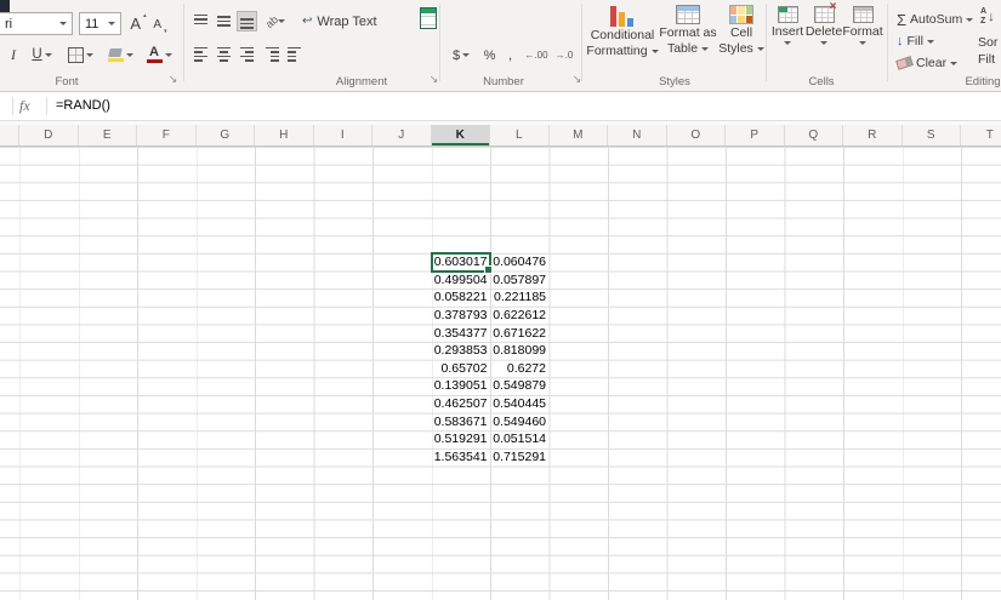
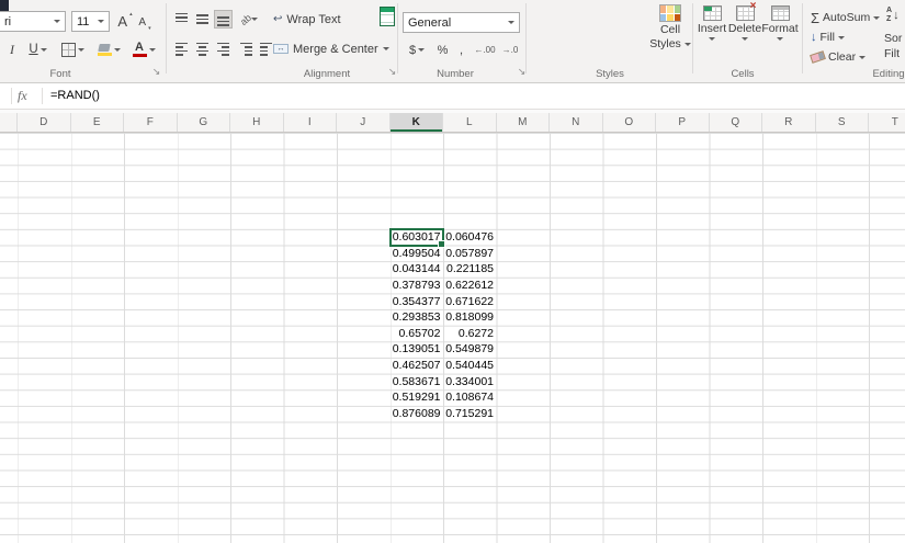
  ri
  11
  A
  A
  I
  U
  A
  Font
  ↘
  ↩
  Wrap Text
+ Merge & Center
  Alignment
  ↘
+ General
  $
  %
  ,
  ←.00
  →.0
  Number
  ↘
- Conditional
- Formatting
- Format as
- Table
  Cell
  Styles
  Styles
  Insert
  Delete
  Format
  Cells
  Σ
  AutoSum
  ↓
  Fill
  Clear
  ↓
  Sor
  Filt
  Editing
  fx
  =RAND()
  D
  E
  F
  G
  H
  I
  J
  K
  L
  M
  N
  O
  P
  Q
  R
  S
  T
  0.603017
  0.060476
  0.499504
  0.057897
- 0.058221
+ 0.043144
  0.221185
  0.378793
  0.622612
  0.354377
  0.671622
  0.293853
  0.818099
  0.65702
  0.6272
  0.139051
  0.549879
  0.462507
  0.540445
  0.583671
- 0.549460
+ 0.334001
  0.519291
- 0.051514
+ 0.108674
- 1.563541
+ 0.876089
  0.715291
